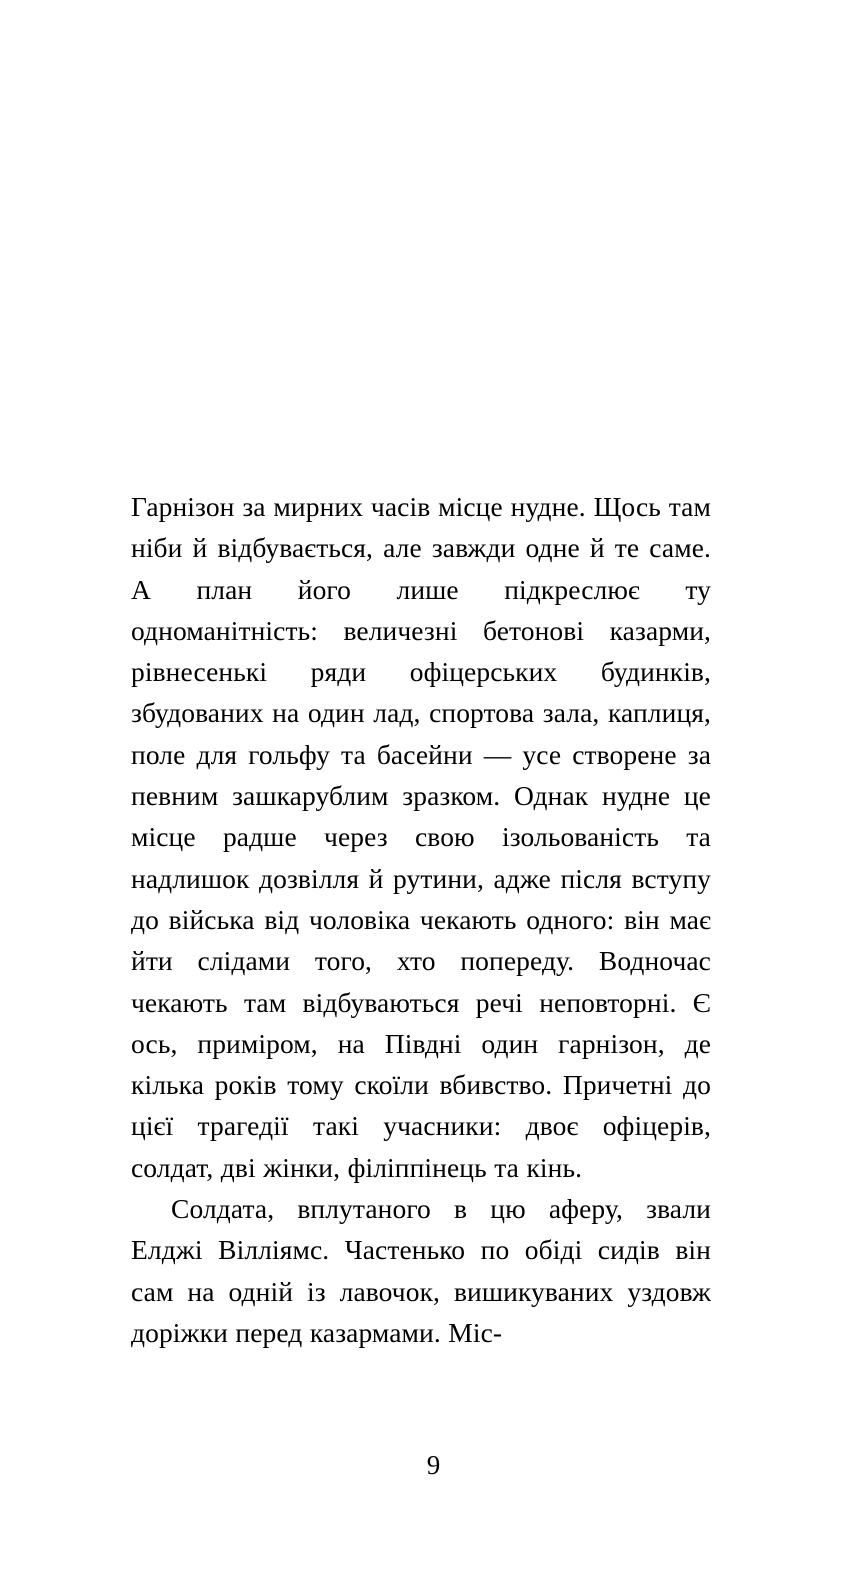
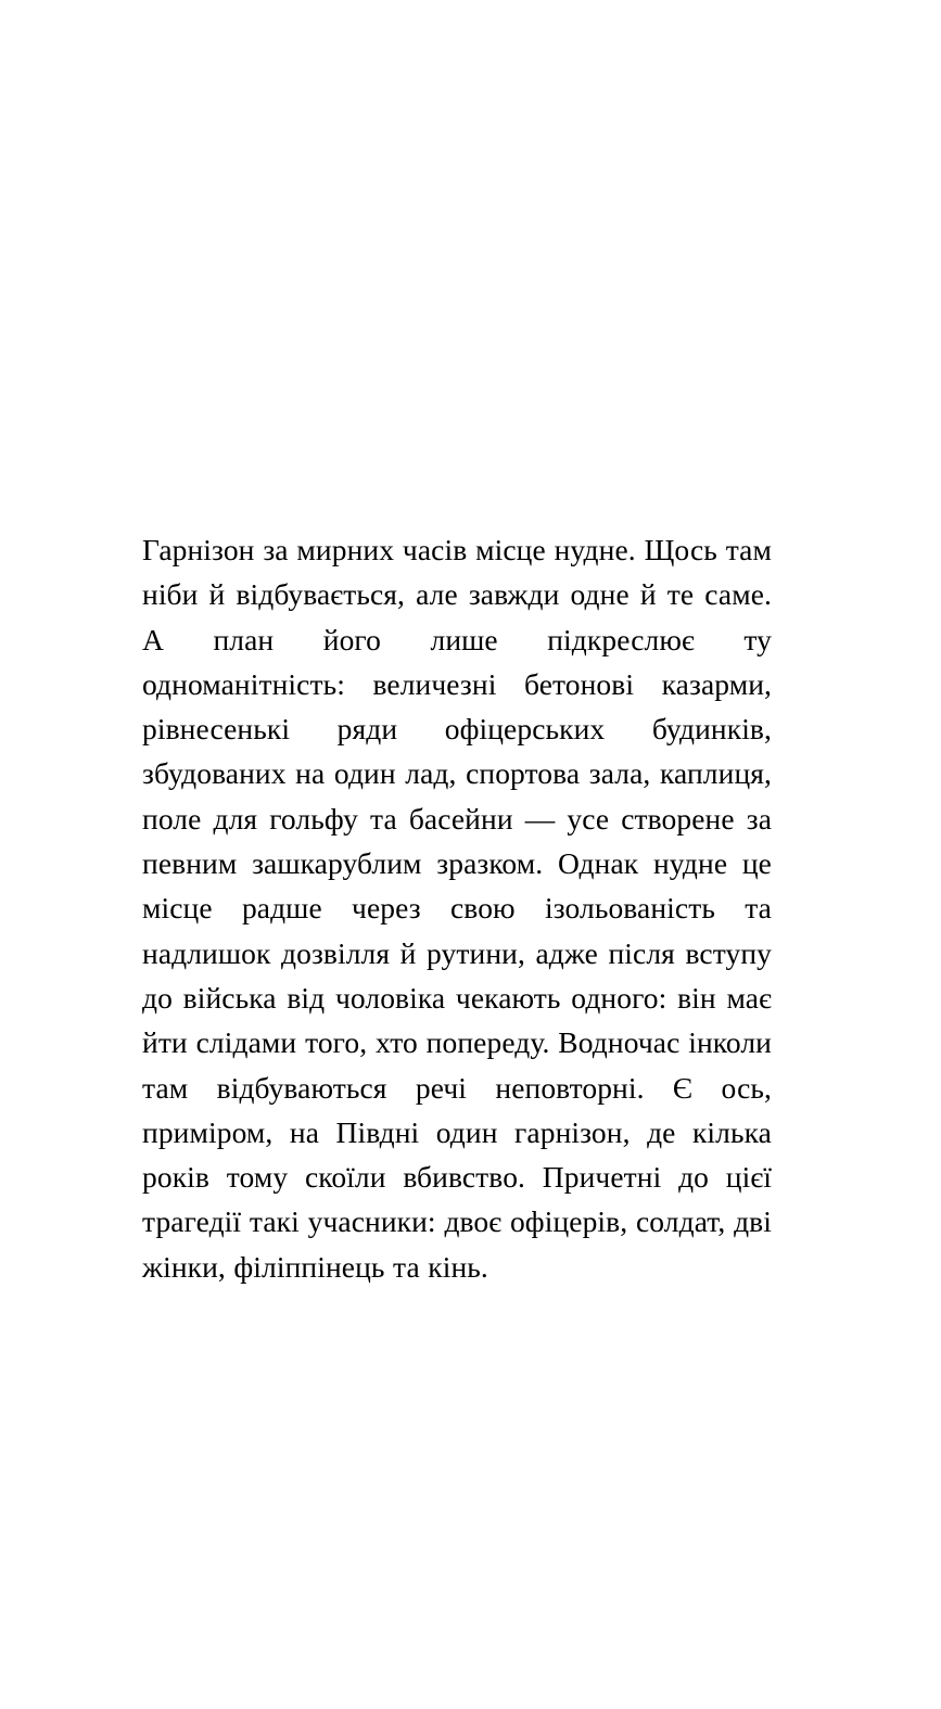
- Гарнізон за мирних часів місце нудне. Щось там ніби й відбувається, але завжди одне й те саме. А план його лише підкреслює ту одноманітність: величезні бетонові казарми, рівнесенькі ряди офіцерських будинків, збудованих на один лад, спортова зала, каплиця, поле для гольфу та басейни — усе створене за певним зашкарублим зразком. Однак нудне це місце радше через свою ізольованість та надлишок дозвілля й рутини, адже після вступу до війська від чоловіка чекають одного: він має йти слідами того, хто попереду. Водночас чекають там відбуваються речі неповторні. Є ось, приміром, на Півдні один гарнізон, де кілька років тому скоїли вбивство. Причетні до цієї трагедії такі учасники: двоє офіцерів, солдат, дві жінки, філіппінець та кінь.
+ Гарнізон за мирних часів місце нудне. Щось там ніби й відбувається, але завжди одне й те саме. А план його лише підкреслює ту одноманітність: величезні бетонові казарми, рівнесенькі ряди офіцерських будинків, збудованих на один лад, спортова зала, каплиця, поле для гольфу та басейни — усе створене за певним зашкарублим зразком. Однак нудне це місце радше через свою ізольованість та надлишок дозвілля й рутини, адже після вступу до війська від чоловіка чекають одного: він має йти слідами того, хто попереду. Водночас інколи там відбуваються речі неповторні. Є ось, приміром, на Півдні один гарнізон, де кілька років тому скоїли вбивство. Причетні до цієї трагедії такі учасники: двоє офіцерів, солдат, дві жінки, філіппінець та кінь.
- Солдата, вплутаного в цю аферу, звали Елджі Вілліямс. Частенько по обіді сидів він сам на одній із лавочок, вишикуваних уздовж доріжки перед казармами. Міс-
- 9
